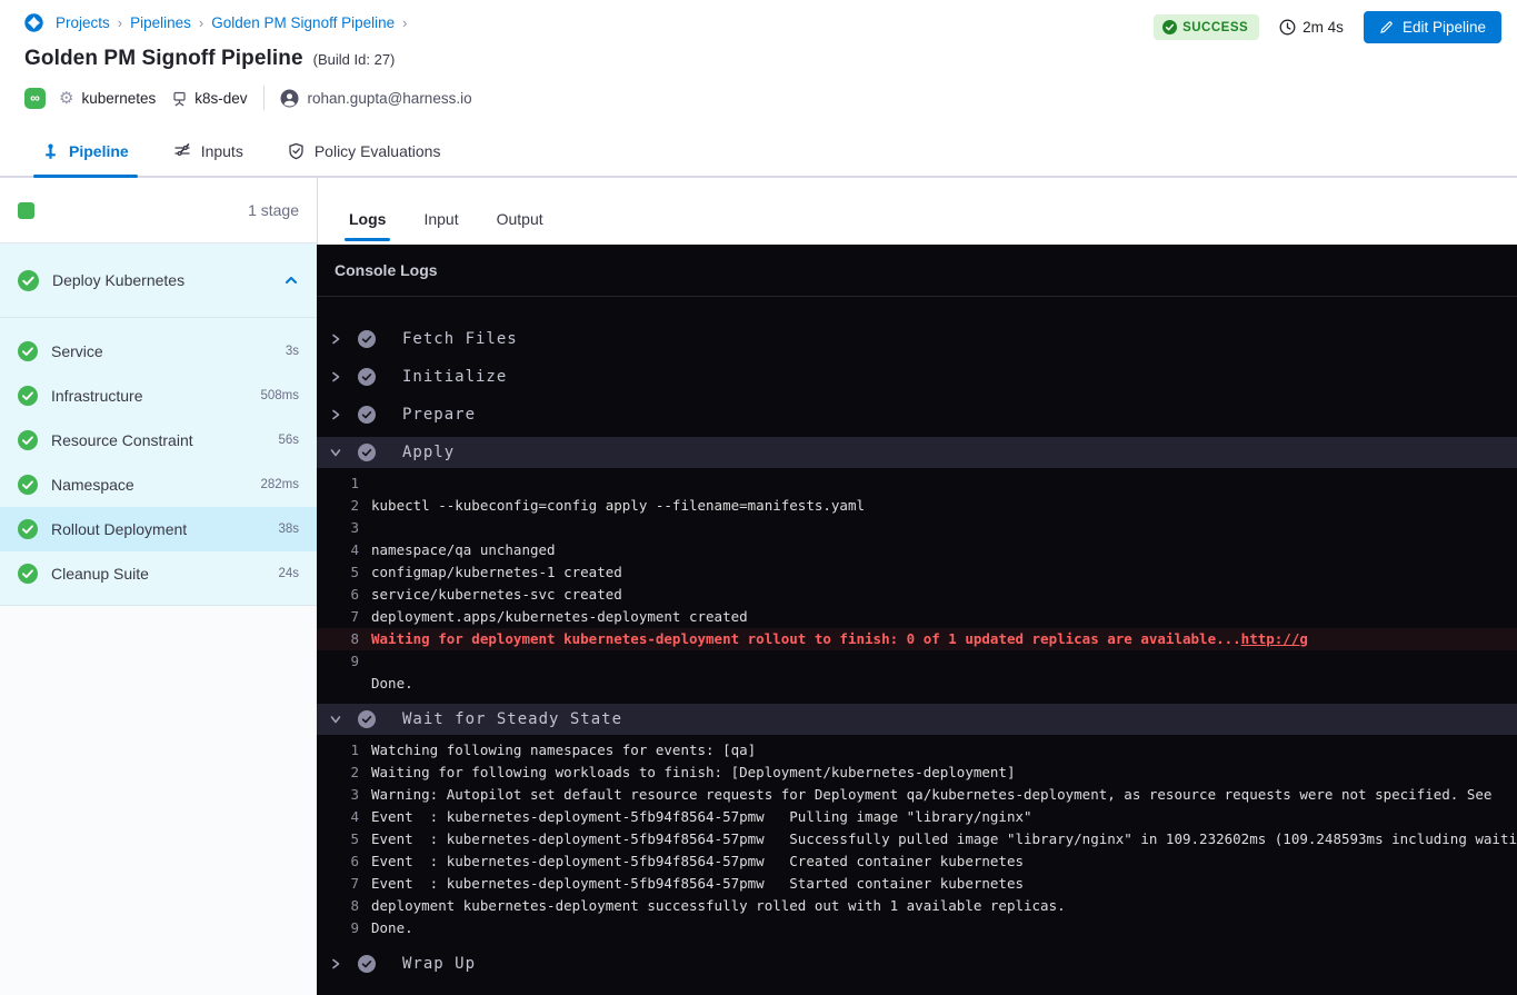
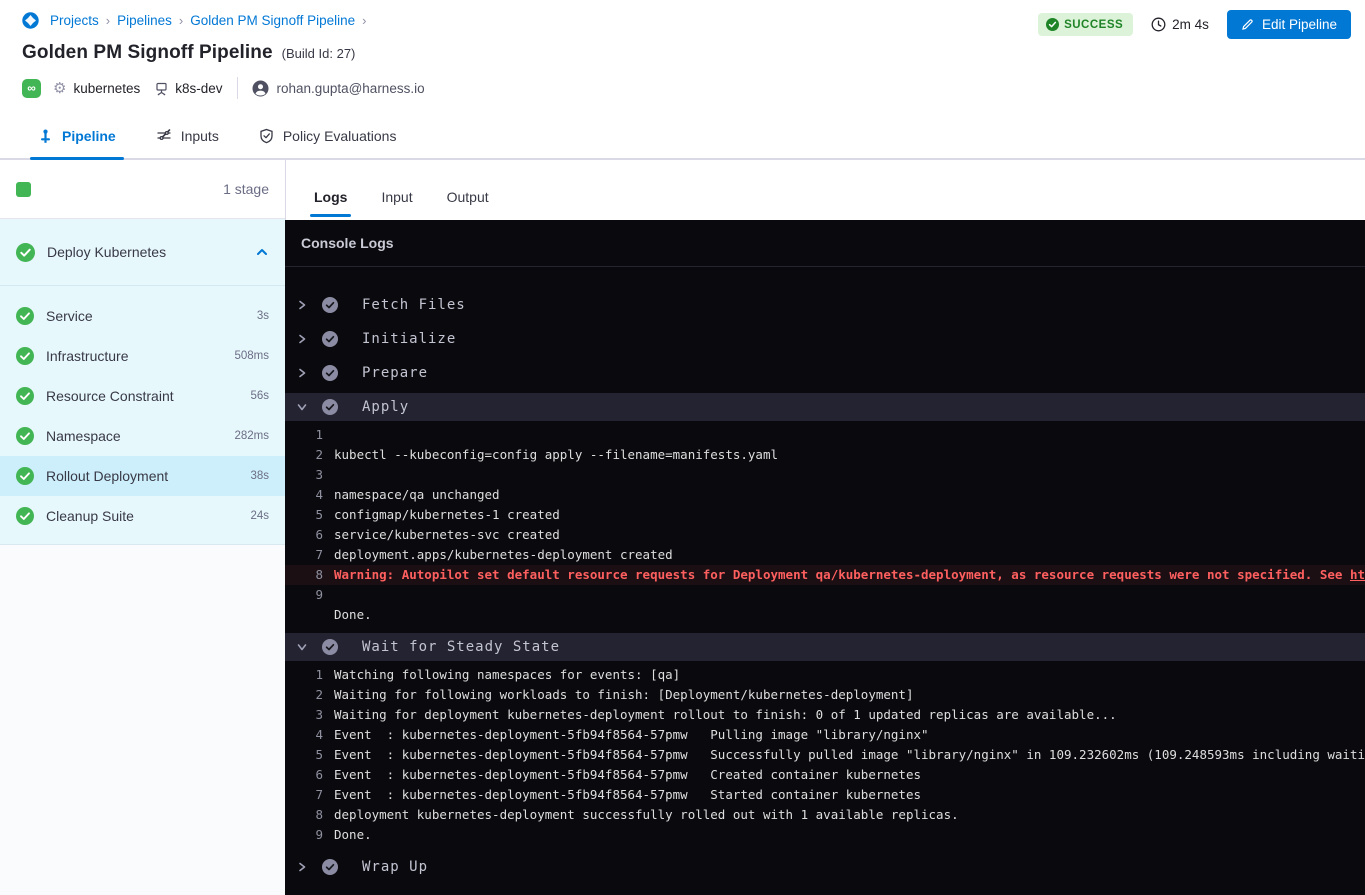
  Projects
  ›
  Pipelines
  ›
  Golden PM Signoff Pipeline
  ›
  Golden PM Signoff Pipeline
  (Build Id: 27)
  ∞
  ⚙
  kubernetes
  k8s-dev
  rohan.gupta@harness.io
  SUCCESS
  2m 4s
  Edit Pipeline
  Pipeline
  Inputs
  Policy Evaluations
  1 stage
  Deploy Kubernetes
  Service
  3s
  Infrastructure
  508ms
  Resource Constraint
  56s
  Namespace
  282ms
  Rollout Deployment
  38s
  Cleanup Suite
  24s
  Logs
  Input
  Output
  Console Logs
  Fetch Files
  Initialize
  Prepare
  Apply
  1
  2
  kubectl --kubeconfig=config apply --filename=manifests.yaml
  3
  4
  namespace/qa unchanged
  5
  configmap/kubernetes-1 created
  6
  service/kubernetes-svc created
  7
  deployment.apps/kubernetes-deployment created
  8
- Waiting for deployment kubernetes-deployment rollout to finish: 0 of 1 updated replicas are available...http://g
+ Warning: Autopilot set default resource requests for Deployment qa/kubernetes-deployment, as resource requests were not specified. See ht
  9
  Done.
  Wait for Steady State
  1
  Watching following namespaces for events: [qa]
  2
  Waiting for following workloads to finish: [Deployment/kubernetes-deployment]
  3
- Warning: Autopilot set default resource requests for Deployment qa/kubernetes-deployment, as resource requests were not specified. See
+ Waiting for deployment kubernetes-deployment rollout to finish: 0 of 1 updated replicas are available...
  4
  Event : kubernetes-deployment-5fb94f8564-57pmw Pulling image "library/nginx"
  5
  Event : kubernetes-deployment-5fb94f8564-57pmw Successfully pulled image "library/nginx" in 109.232602ms (109.248593ms including waiti
  6
  Event : kubernetes-deployment-5fb94f8564-57pmw Created container kubernetes
  7
  Event : kubernetes-deployment-5fb94f8564-57pmw Started container kubernetes
  8
  deployment kubernetes-deployment successfully rolled out with 1 available replicas.
  9
  Done.
  Wrap Up
